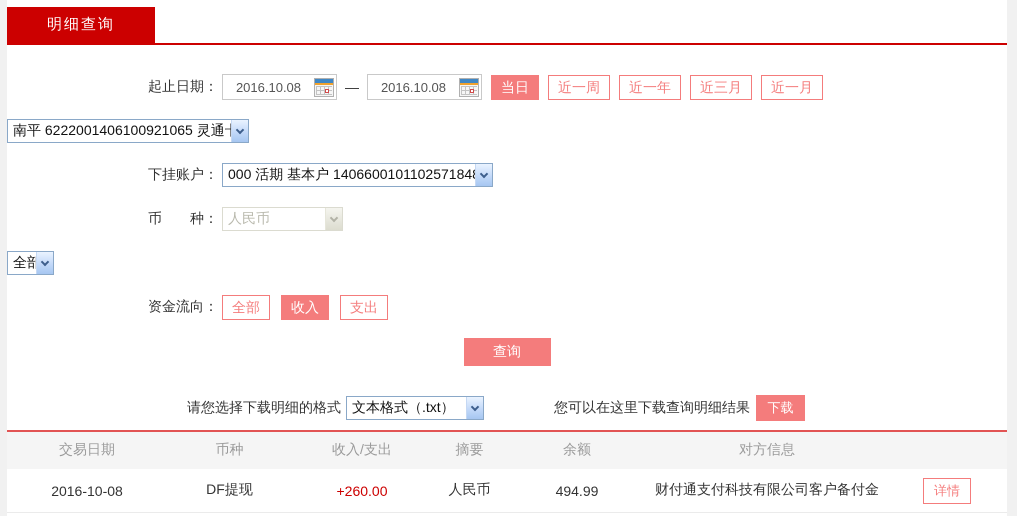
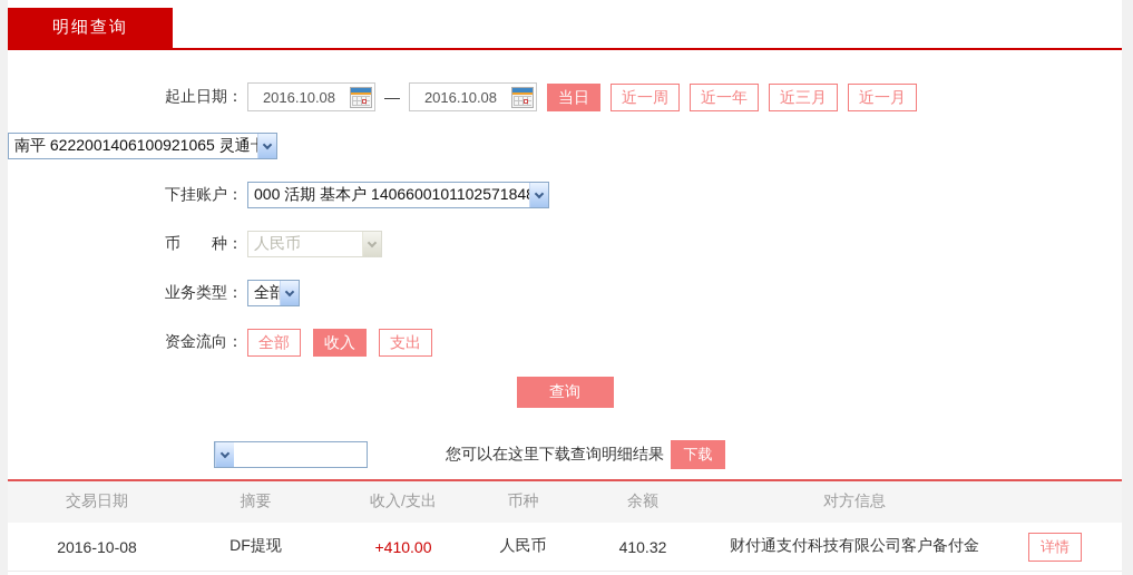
  明细查询
  起止日期：
  2016.10.08
  —
  2016.10.08
  当日
  近一周
  近一年
  近三月
  近一月
  南平 6222001406100921065 灵通
  下挂账户：
  000 活期 基本户 140660010110257184
  币 种：
  人民币
+ 业务类型：
  全部
  资金流向：
  全部
  收入
  支出
  查询
- 请您选择下载明细的格式
- 文本格式（.txt）
  您可以在这里下载查询明细结果
  下载
  交易日期
- 币种
+ 摘要
  收入/支出
- 摘要
+ 币种
  余额
  对方信息
  2016-10-08
  DF提现
- +260.00
+ +410.00
  人民币
- 494.99
+ 410.32
  财付通支付科技有限公司客户备付金
  详情
